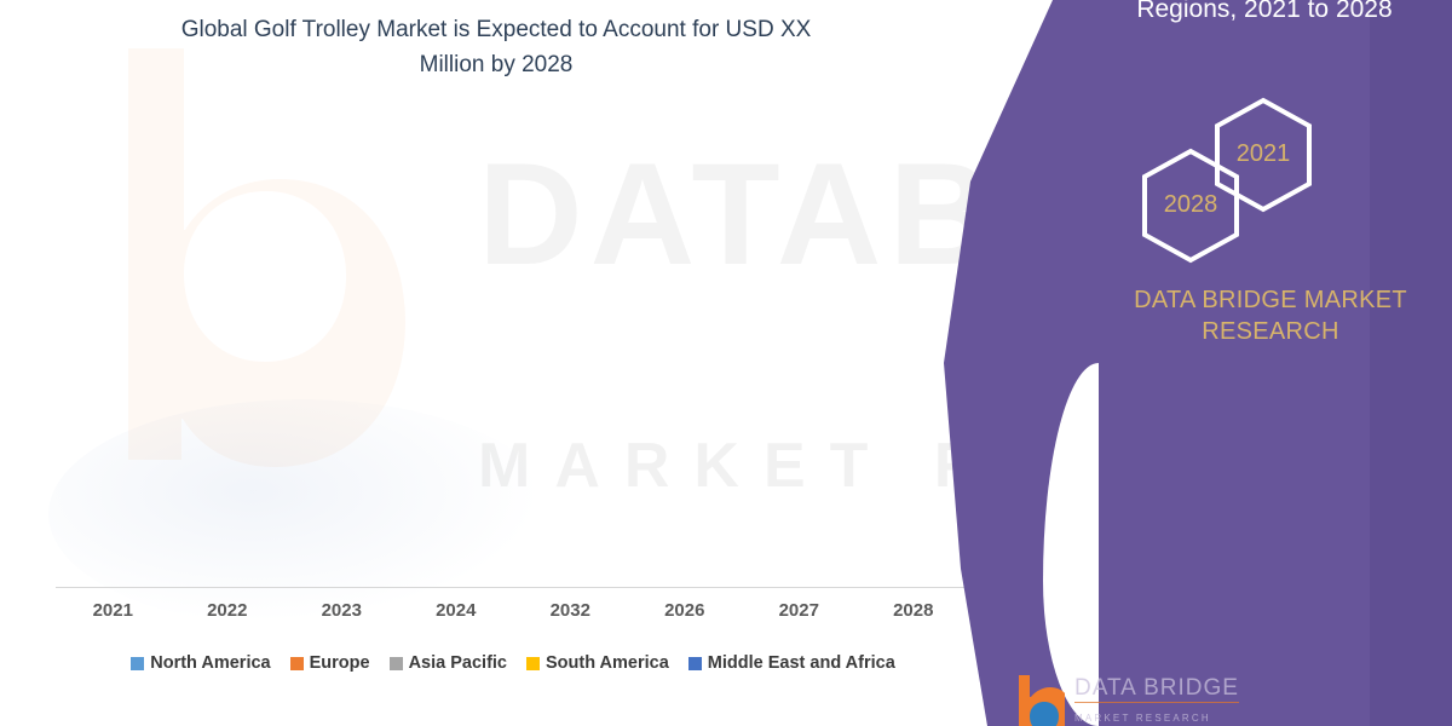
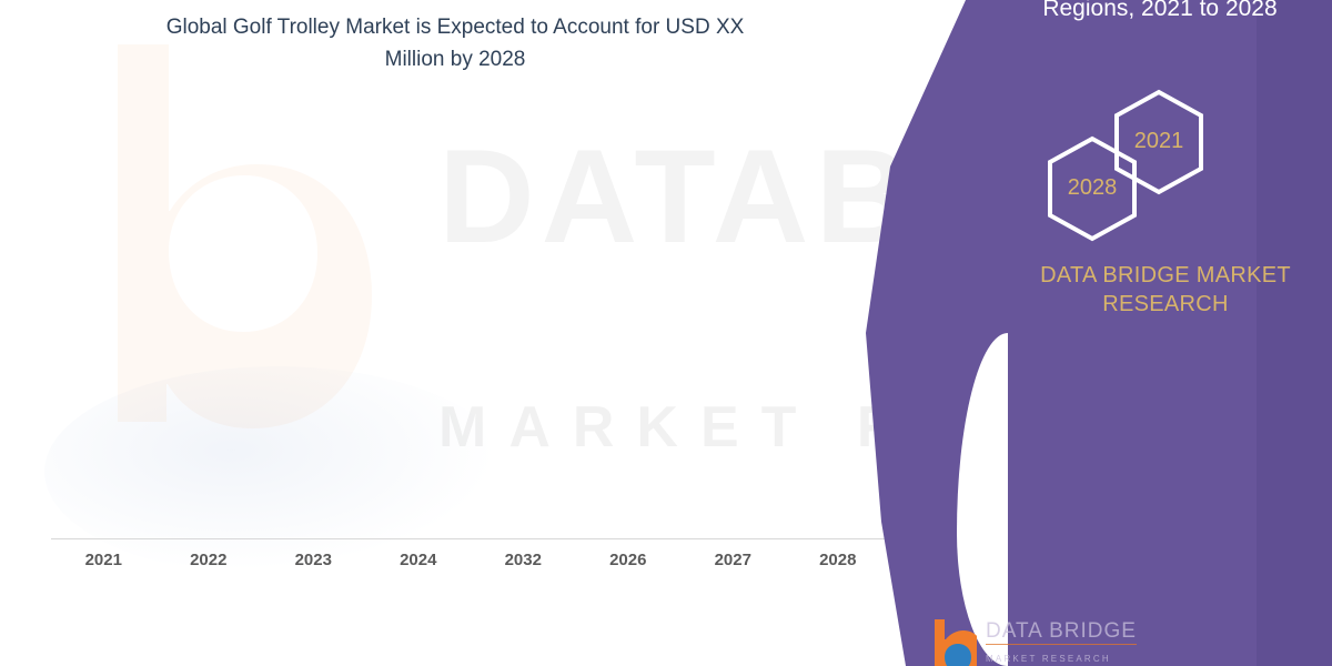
  Global Golf Trolley Market is Expected to Account for USD XX
  Million by 2028
  2021
  2022
  2023
  2024
  2032
  2026
  2027
  2028
- North America
- Europe
- Asia Pacific
- South America
- Middle East and Africa
  Regions, 2021 to 2028
  2028
  2021
  DATA BRIDGE MARKET
  RESEARCH
  DATA BRIDGE
  MARKET RESEARCH
